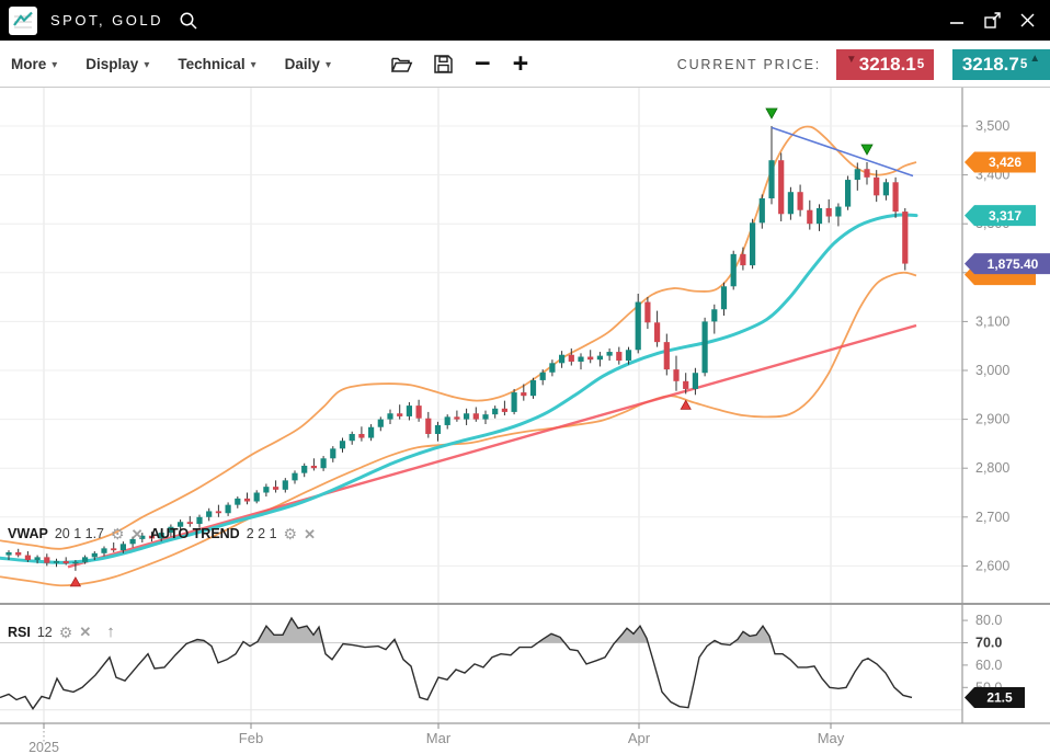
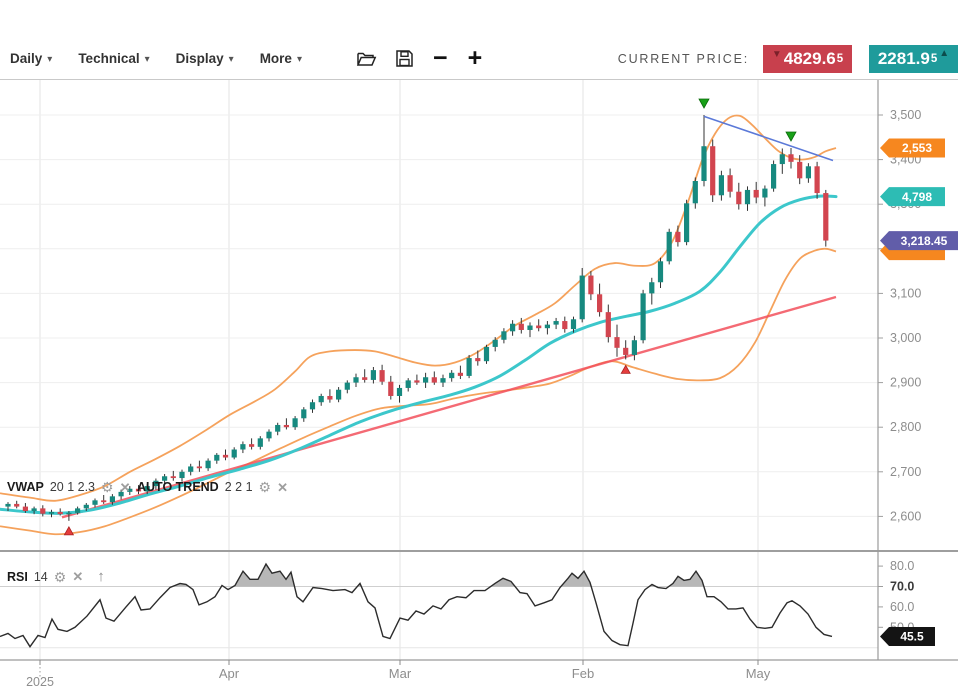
- SPOT, GOLD
- More
+ Daily
  ▾
- Display
+ Technical
  ▾
- Technical
+ Display
  ▾
- Daily
+ More
  ▾
  −
  +
  CURRENT PRICE:
  ▼
- 3218.1
+ 4829.6
  5
- 3218.7
+ 2281.9
  5
  ▲
  3,500
  3,400
  3,100
  3,000
  2,900
  2,800
  2,700
  2,600
  80.0
  70.0
  60.0
- Feb
+ Apr
  Mar
- Apr
+ Feb
  May
  2025
- 3,426
+ 2,553
- 3,317
+ 4,798
- 1,875.40
+ 3,218.45
- 21.5
+ 45.5
  VWAP
- 20 1 1.7
+ 20 1 2.3
  ⚙
  ✕
  AUTO TREND
  2 2 1
  ⚙
  ✕
  RSI
- 12
+ 14
  ⚙
  ✕
  ↑
